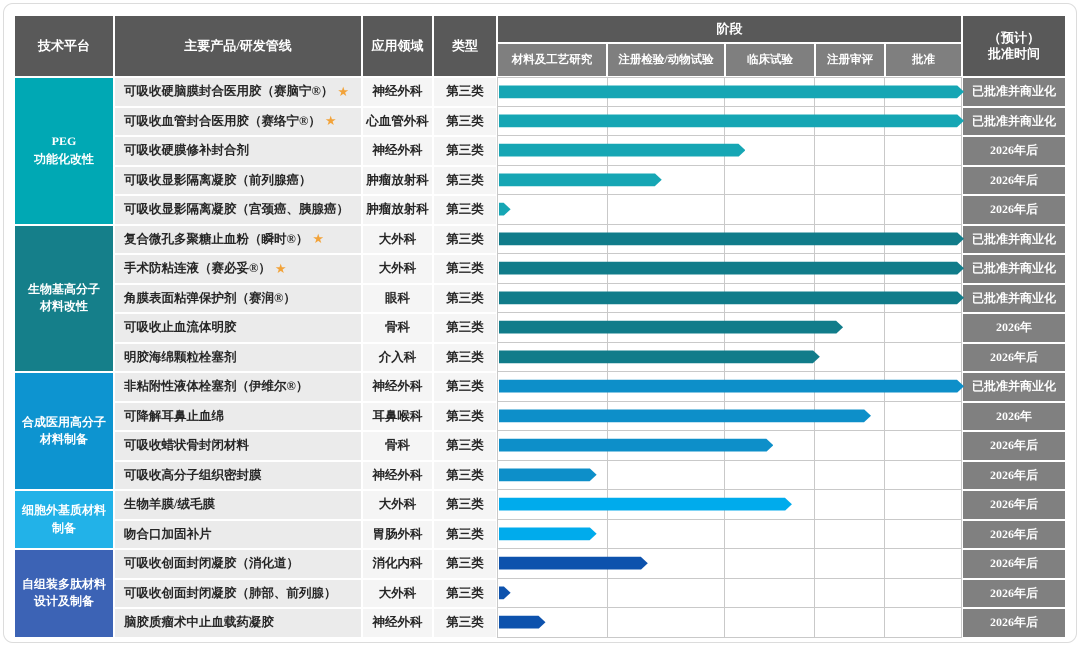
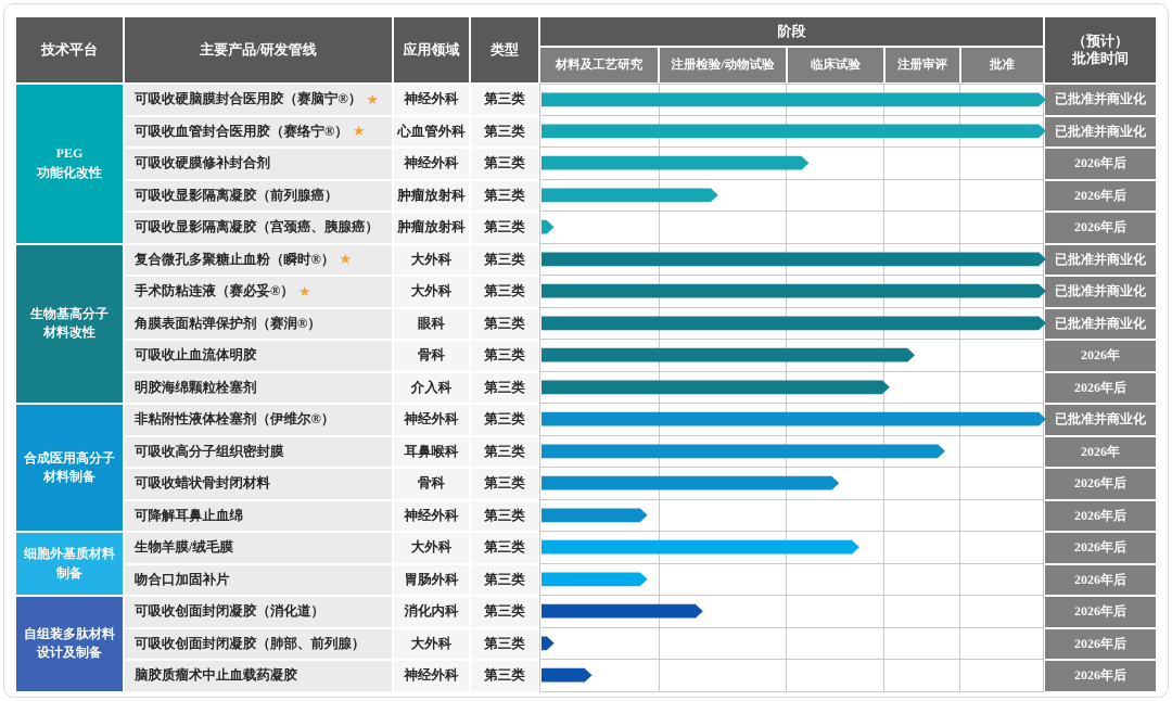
  技术平台
  主要产品/研发管线
  应用领域
  类型
  阶段
  材料及工艺研究
  注册检验/动物试验
  临床试验
  注册审评
  批准
  （预计）
  批准时间
  PEG
  功能化改性
  可吸收硬脑膜封合医用胶（赛脑宁®）
  ★
  神经外科
  第三类
  已批准并商业化
  可吸收血管封合医用胶（赛络宁®）
  ★
  心血管外科
  第三类
  已批准并商业化
  可吸收硬膜修补封合剂
  神经外科
  第三类
  2026年后
  可吸收显影隔离凝胶（前列腺癌）
  肿瘤放射科
  第三类
  2026年后
  可吸收显影隔离凝胶（宫颈癌、胰腺癌）
  肿瘤放射科
  第三类
  2026年后
  生物基高分子
  材料改性
  复合微孔多聚糖止血粉（瞬时®）
  ★
  大外科
  第三类
  已批准并商业化
  手术防粘连液（赛必妥®）
  ★
  大外科
  第三类
  已批准并商业化
  角膜表面粘弹保护剂（赛润®）
  眼科
  第三类
  已批准并商业化
  可吸收止血流体明胶
  骨科
  第三类
  2026年
  明胶海绵颗粒栓塞剂
  介入科
  第三类
  2026年后
  合成医用高分子
  材料制备
  非粘附性液体栓塞剂（伊维尔®）
  神经外科
  第三类
  已批准并商业化
- 可降解耳鼻止血绵
+ 可吸收高分子组织密封膜
  耳鼻喉科
  第三类
  2026年
  可吸收蜡状骨封闭材料
  骨科
  第三类
  2026年后
- 可吸收高分子组织密封膜
+ 可降解耳鼻止血绵
  神经外科
  第三类
  2026年后
  细胞外基质材料
  制备
  生物羊膜/绒毛膜
  大外科
  第三类
  2026年后
  吻合口加固补片
  胃肠外科
  第三类
  2026年后
  自组装多肽材料
  设计及制备
  可吸收创面封闭凝胶（消化道）
  消化内科
  第三类
  2026年后
  可吸收创面封闭凝胶（肺部、前列腺）
  大外科
  第三类
  2026年后
  脑胶质瘤术中止血载药凝胶
  神经外科
  第三类
  2026年后
